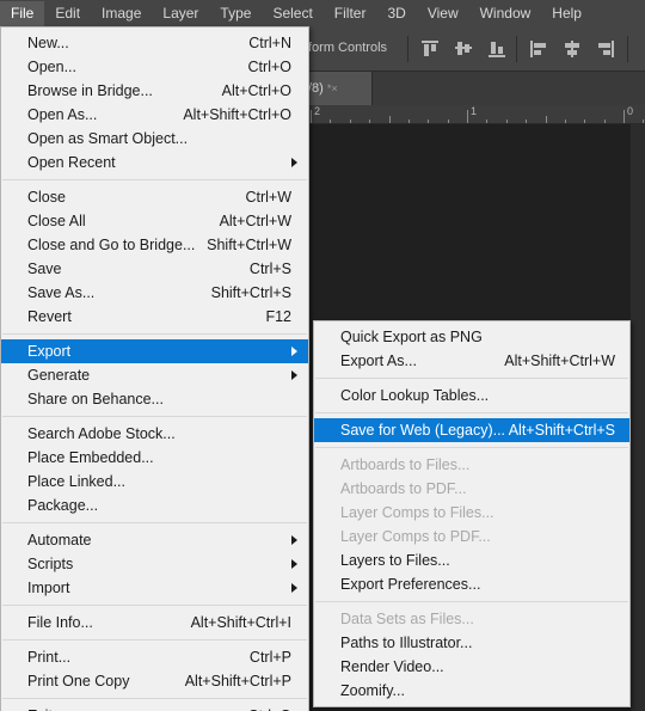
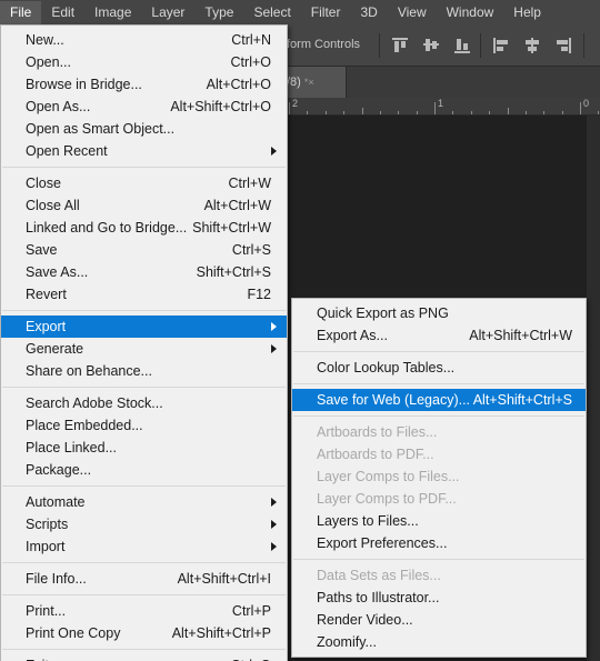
  2
  1
  0
  /8)
  *×
  form Controls
  File
  Edit
  Image
  Layer
  Type
  Select
  Filter
  3D
  View
  Window
  Help
  New...
  Ctrl+N
  Open...
  Ctrl+O
  Browse in Bridge...
  Alt+Ctrl+O
  Open As...
  Alt+Shift+Ctrl+O
  Open as Smart Object...
  Open Recent
  Close
  Ctrl+W
  Close All
  Alt+Ctrl+W
- Close and Go to Bridge...
+ Linked and Go to Bridge...
  Shift+Ctrl+W
  Save
  Ctrl+S
  Save As...
  Shift+Ctrl+S
  Revert
  F12
  Export
  Generate
  Share on Behance...
  Search Adobe Stock...
  Place Embedded...
  Place Linked...
  Package...
  Automate
  Scripts
  Import
  File Info...
  Alt+Shift+Ctrl+I
  Print...
  Ctrl+P
  Print One Copy
  Alt+Shift+Ctrl+P
  Quick Export as PNG
  Export As...
  Alt+Shift+Ctrl+W
  Color Lookup Tables...
  Save for Web (Legacy)...
  Alt+Shift+Ctrl+S
  Artboards to Files...
  Artboards to PDF...
  Layer Comps to Files...
  Layer Comps to PDF...
  Layers to Files...
  Export Preferences...
  Data Sets as Files...
  Paths to Illustrator...
  Render Video...
  Zoomify...
